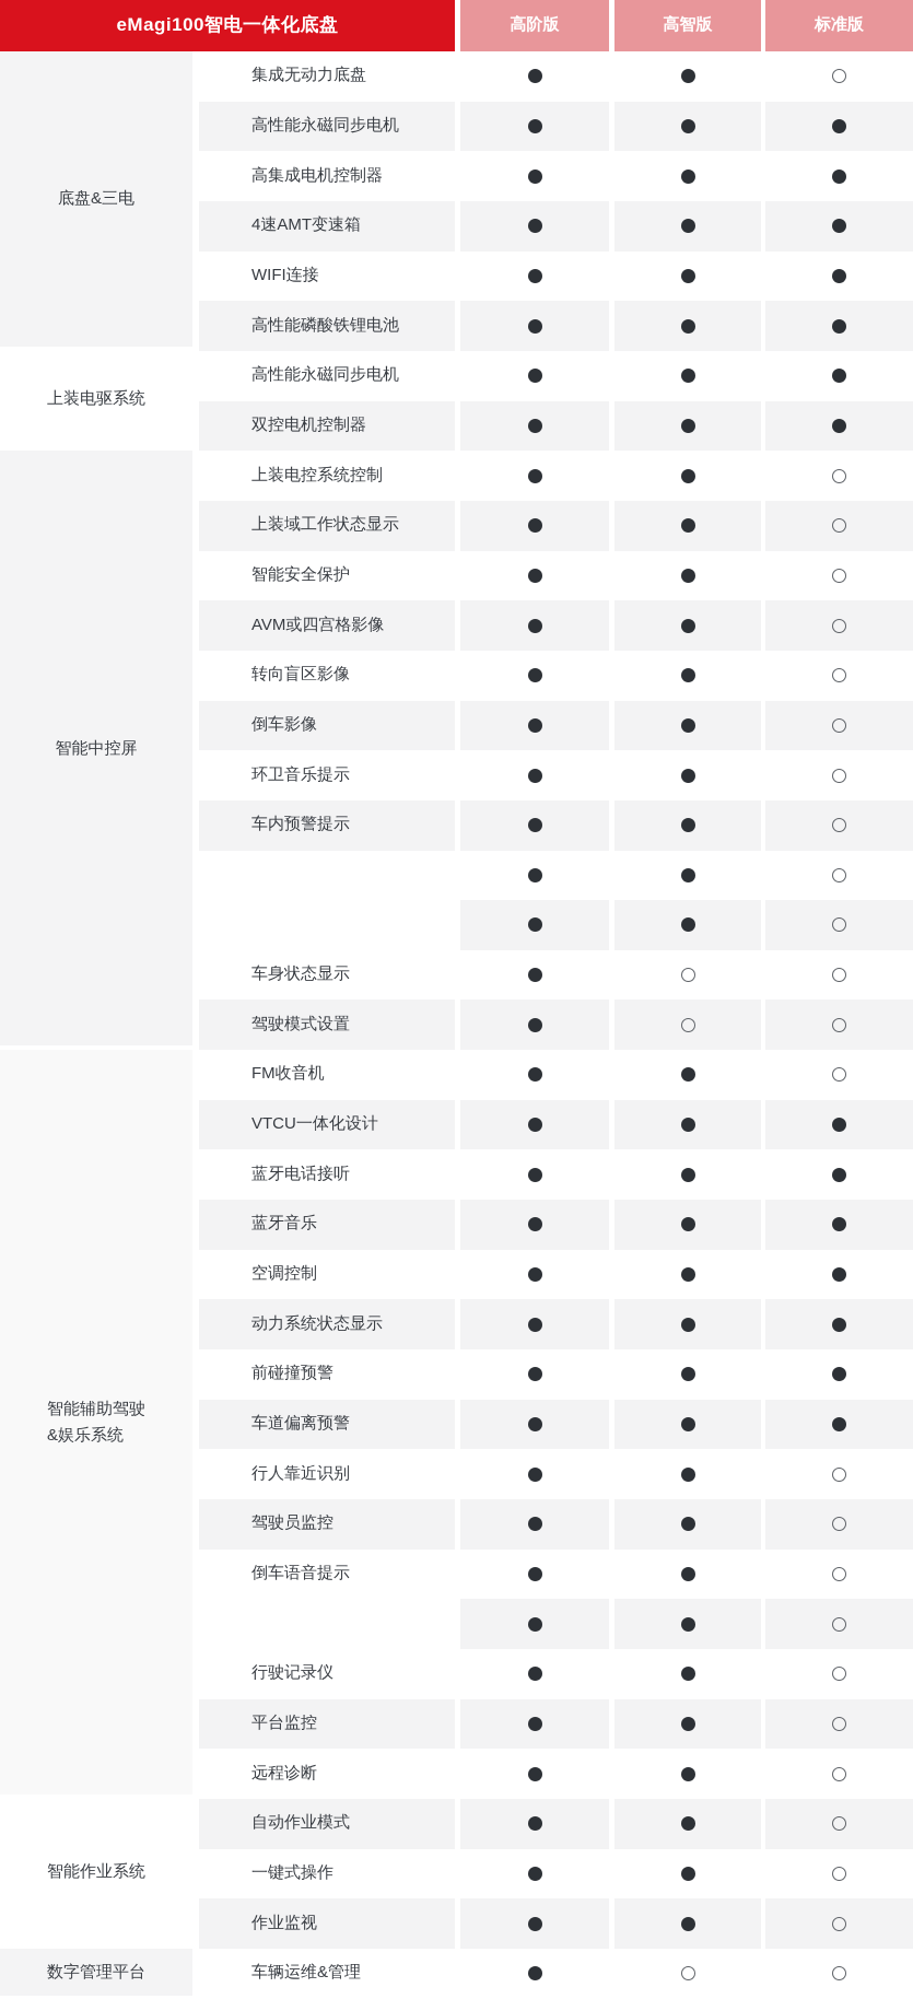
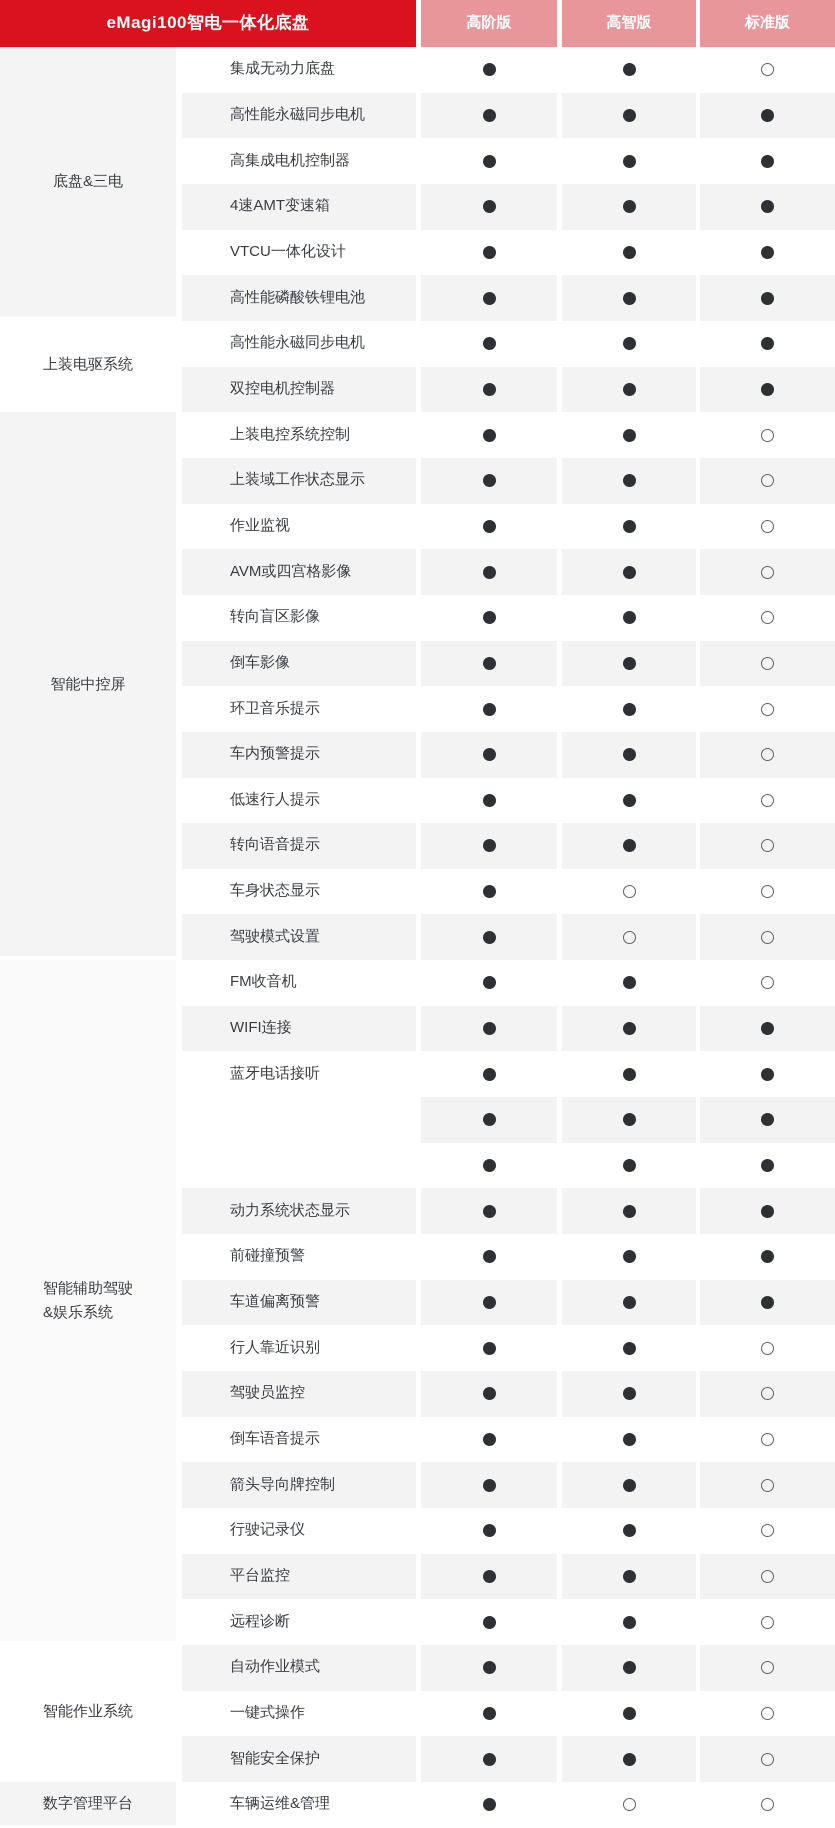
  eMagi100智电一体化底盘
  高阶版
  高智版
  标准版
  底盘&三电
  集成无动力底盘
  高性能永磁同步电机
  高集成电机控制器
  4速AMT变速箱
- WIFI连接
+ VTCU一体化设计
  高性能磷酸铁锂电池
  上装电驱系统
  高性能永磁同步电机
  双控电机控制器
  智能中控屏
  上装电控系统控制
  上装域工作状态显示
- 智能安全保护
+ 作业监视
  AVM或四宫格影像
  转向盲区影像
  倒车影像
  环卫音乐提示
  车内预警提示
+ 低速行人提示
+ 转向语音提示
  车身状态显示
  驾驶模式设置
  智能辅助驾驶
  &娱乐系统
  FM收音机
- VTCU一体化设计
+ WIFI连接
  蓝牙电话接听
- 蓝牙音乐
- 空调控制
  动力系统状态显示
  前碰撞预警
  车道偏离预警
  行人靠近识别
  驾驶员监控
  倒车语音提示
+ 箭头导向牌控制
  行驶记录仪
  平台监控
  远程诊断
  智能作业系统
  自动作业模式
  一键式操作
- 作业监视
+ 智能安全保护
  数字管理平台
  车辆运维&管理
